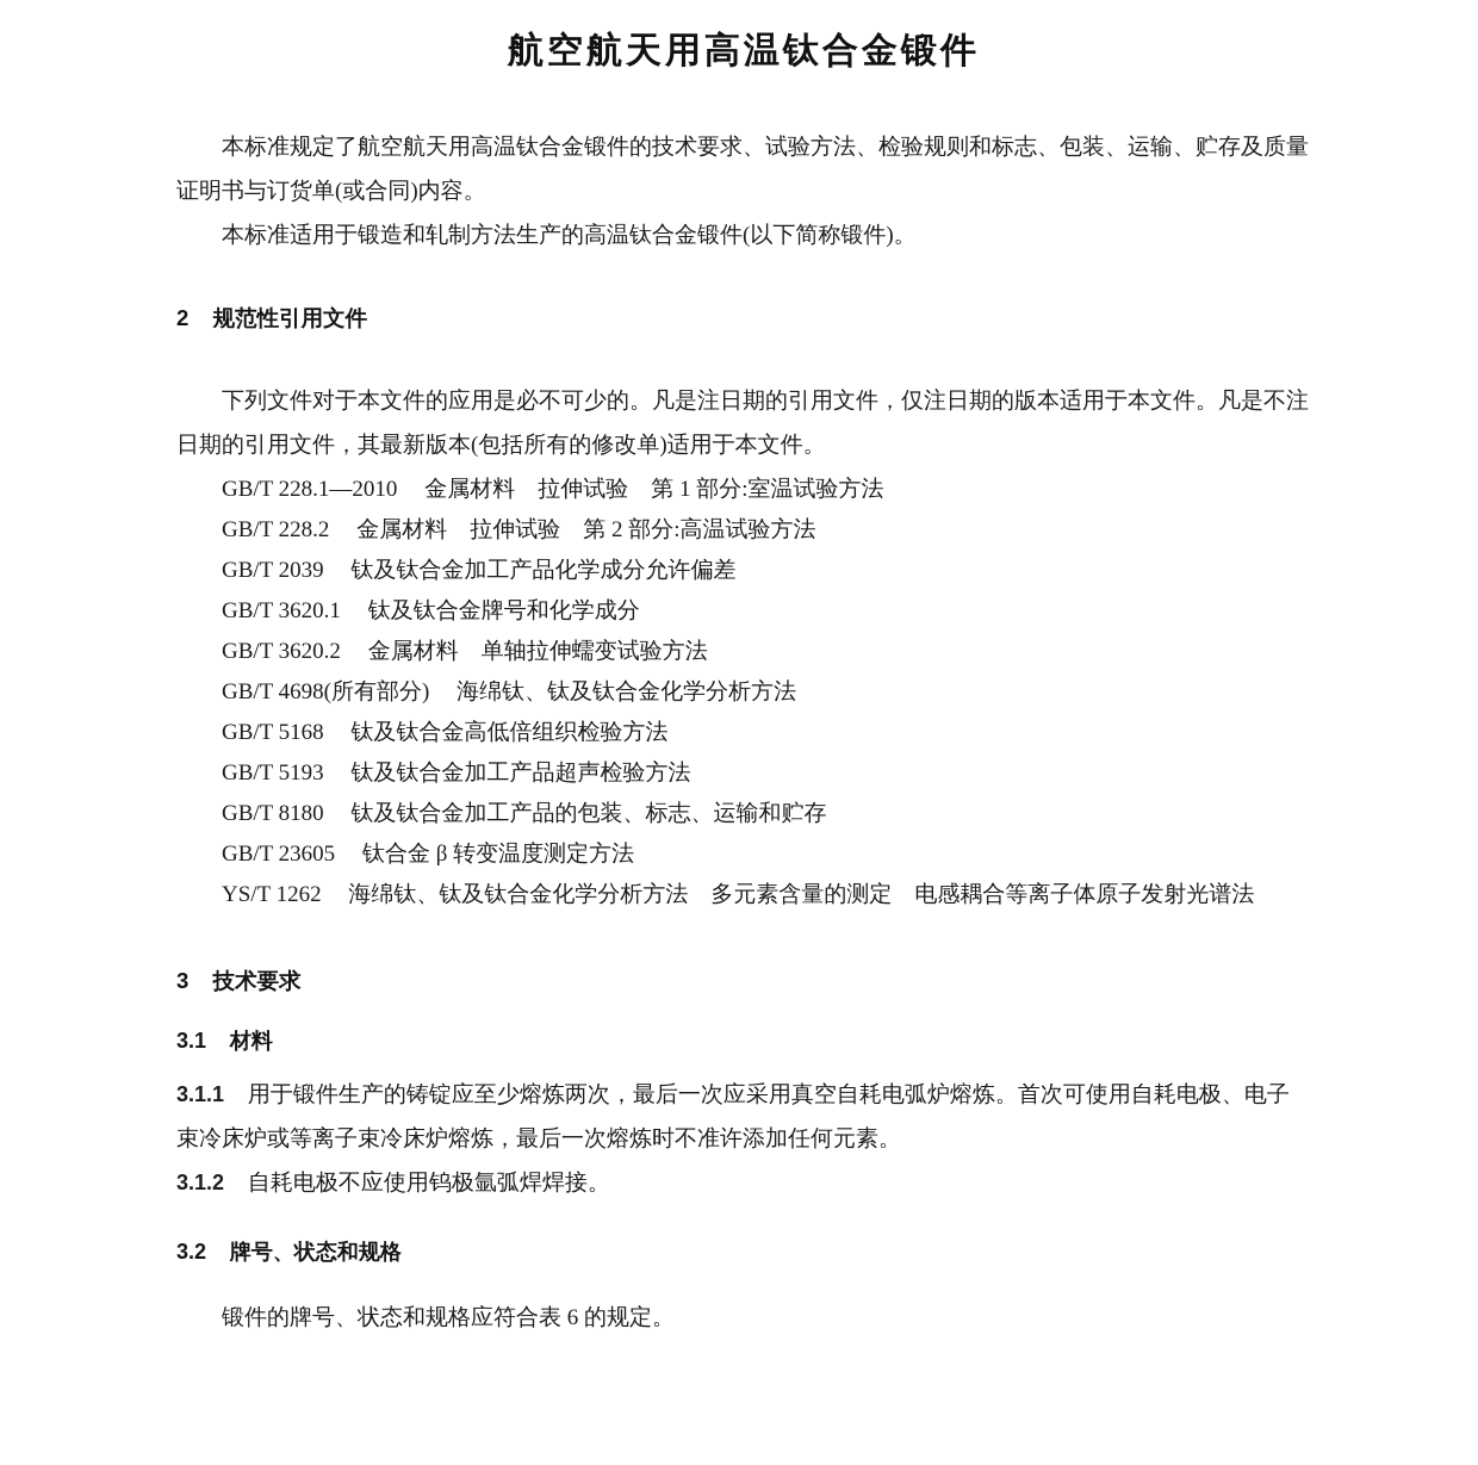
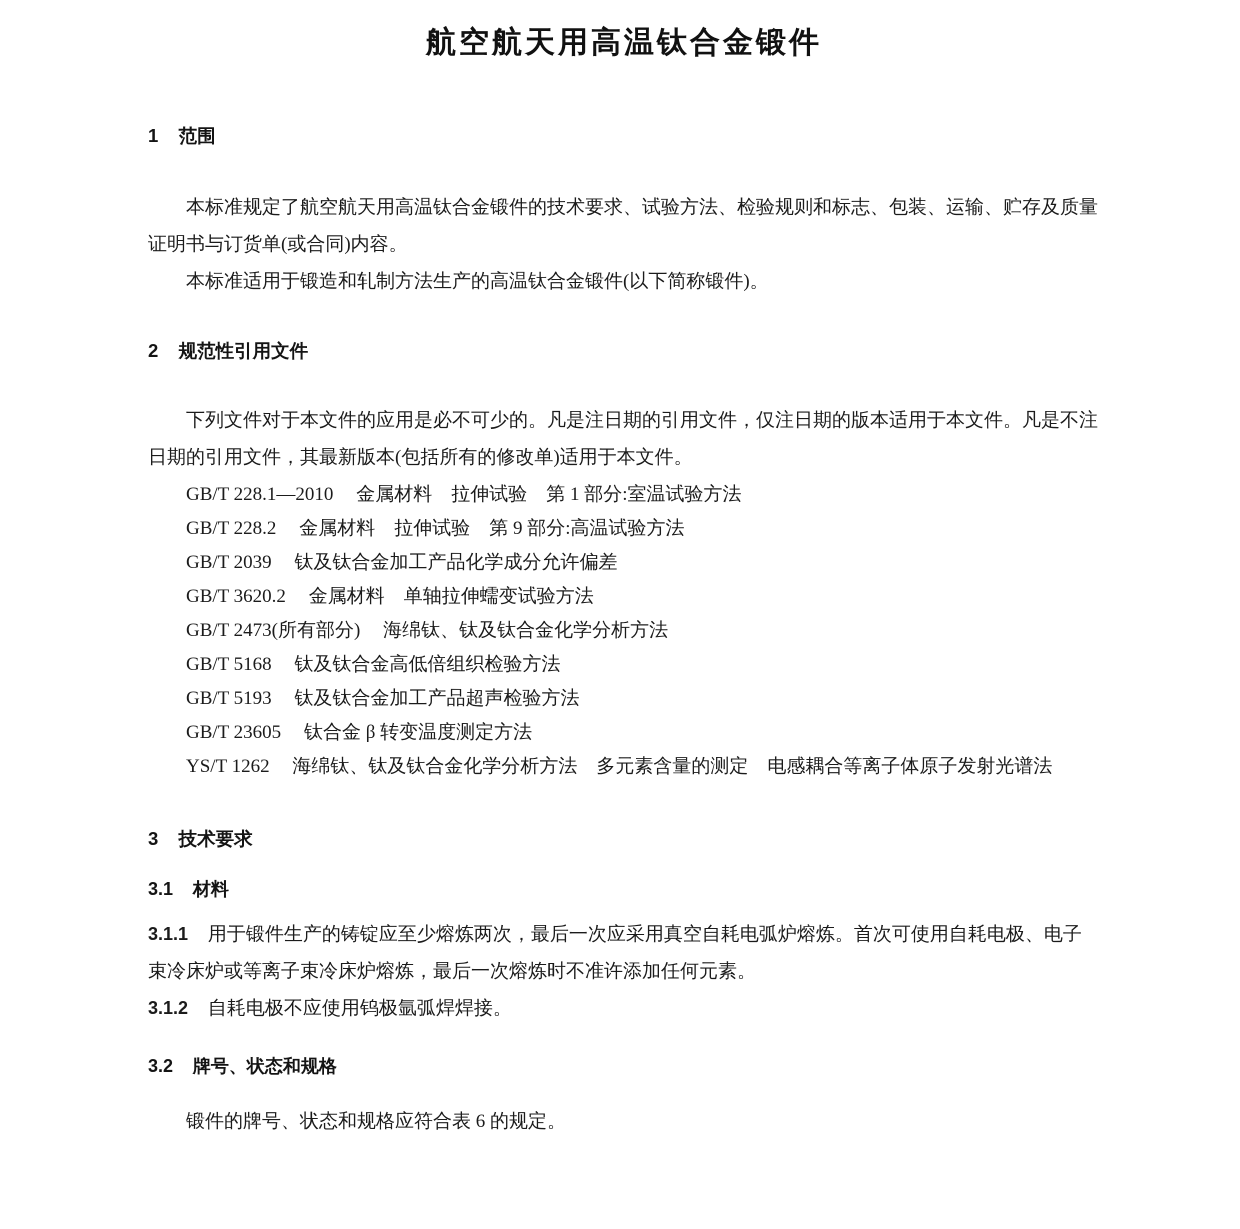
  航空航天用高温钛合金锻件
+ 1 范围
  本标准规定了航空航天用高温钛合金锻件的技术要求、试验方法、检验规则和标志、包装、运输、贮存及质量证明书与订货单(或合同)内容。
  本标准适用于锻造和轧制方法生产的高温钛合金锻件(以下简称锻件)。
  2 规范性引用文件
  下列文件对于本文件的应用是必不可少的。凡是注日期的引用文件，仅注日期的版本适用于本文件。凡是不注日期的引用文件，其最新版本(包括所有的修改单)适用于本文件。
  GB/T 228.1—2010 金属材料 拉伸试验 第 1 部分:室温试验方法
- GB/T 228.2 金属材料 拉伸试验 第 2 部分:高温试验方法
+ GB/T 228.2 金属材料 拉伸试验 第 9 部分:高温试验方法
  GB/T 2039 钛及钛合金加工产品化学成分允许偏差
- GB/T 3620.1 钛及钛合金牌号和化学成分
  GB/T 3620.2 金属材料 单轴拉伸蠕变试验方法
- GB/T 4698(所有部分) 海绵钛、钛及钛合金化学分析方法
+ GB/T 2473(所有部分) 海绵钛、钛及钛合金化学分析方法
  GB/T 5168 钛及钛合金高低倍组织检验方法
  GB/T 5193 钛及钛合金加工产品超声检验方法
- GB/T 8180 钛及钛合金加工产品的包装、标志、运输和贮存
  GB/T 23605 钛合金 β 转变温度测定方法
  YS/T 1262 海绵钛、钛及钛合金化学分析方法 多元素含量的测定 电感耦合等离子体原子发射光谱法
  3 技术要求
  3.1 材料
  3.1.1 用于锻件生产的铸锭应至少熔炼两次，最后一次应采用真空自耗电弧炉熔炼。首次可使用自耗电极、电子束冷床炉或等离子束冷床炉熔炼，最后一次熔炼时不准许添加任何元素。
  3.1.2 自耗电极不应使用钨极氩弧焊焊接。
  3.2 牌号、状态和规格
  锻件的牌号、状态和规格应符合表 6 的规定。
